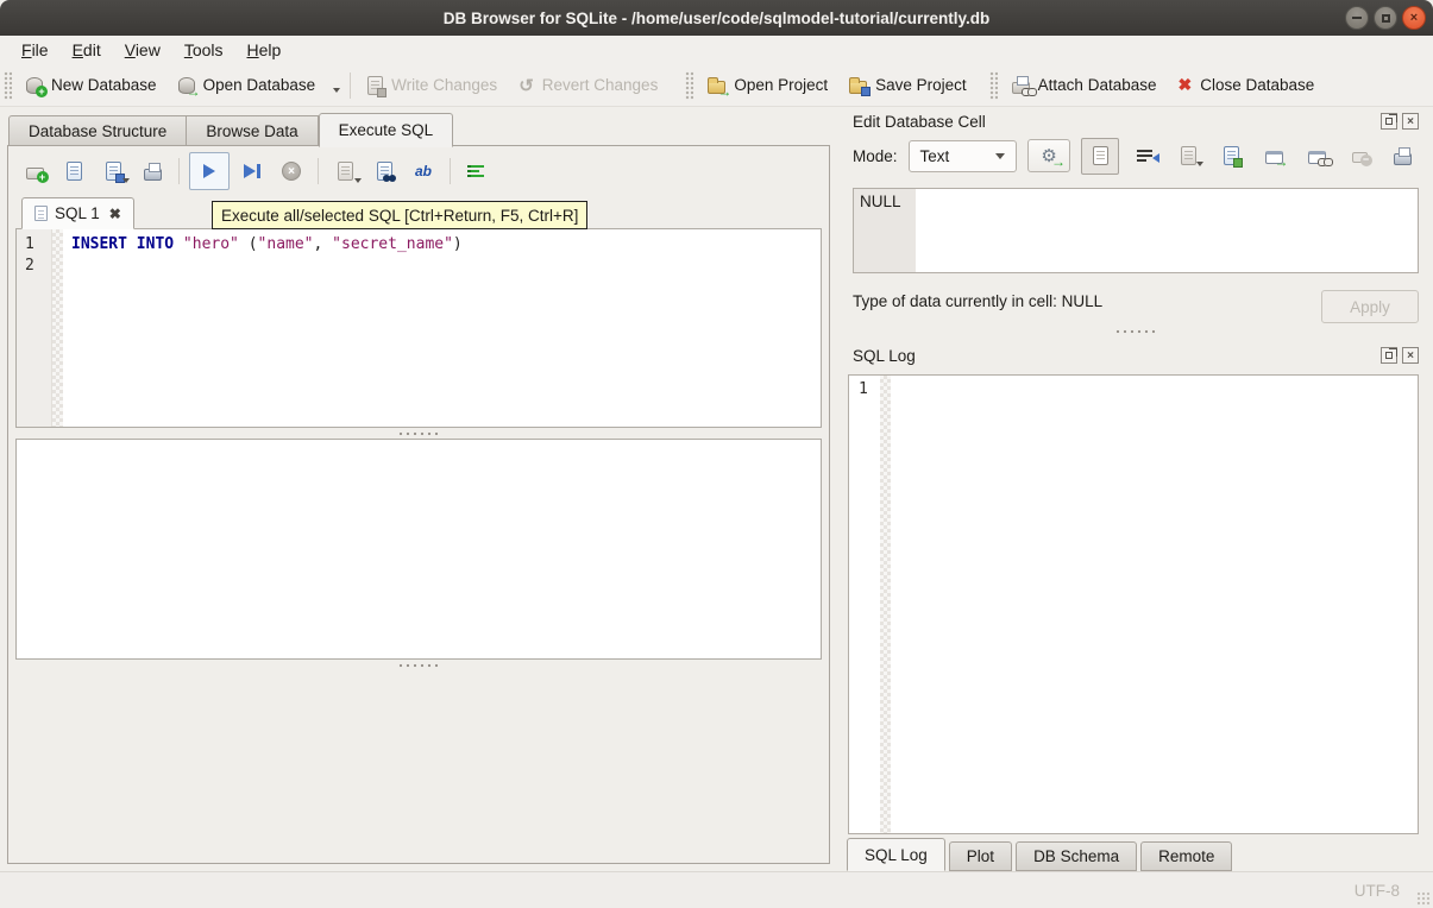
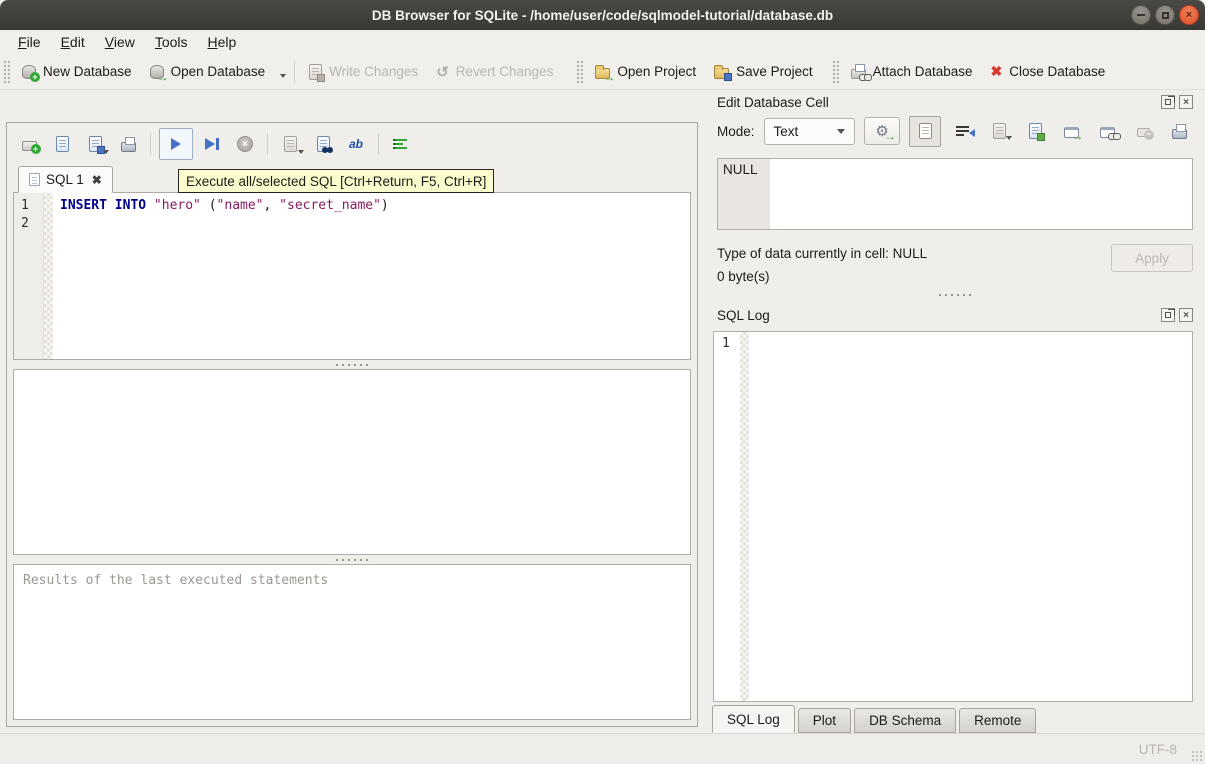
- DB Browser for SQLite - /home/user/code/sqlmodel-tutorial/currently.db
+ DB Browser for SQLite - /home/user/code/sqlmodel-tutorial/database.db
  ×
  File
  Edit
  View
  Tools
  Help
  +
  New Database
  →
  Open Database
  Write Changes
  ↺
  Revert Changes
  →
  Open Project
  Save Project
  Attach Database
  ✖
  Close Database
- Database Structure
- Browse Data
- Execute SQL
  +
  ×
  ab
  SQL 1
  ✖
  1
  2
  INSERT INTO "hero" ("name", "secret_name")
+ Results of the last executed statements
  Execute all/selected SQL [Ctrl+Return, F5, Ctrl+R]
  Edit Database Cell
  ×
  Mode:
  Text
  ⚙
  →
  →
  −
  NULL
  Type of data currently in cell: NULL
+ 0 byte(s)
  Apply
  SQL Log
  ×
  1
  SQL Log
  Plot
  DB Schema
  Remote
  UTF-8
